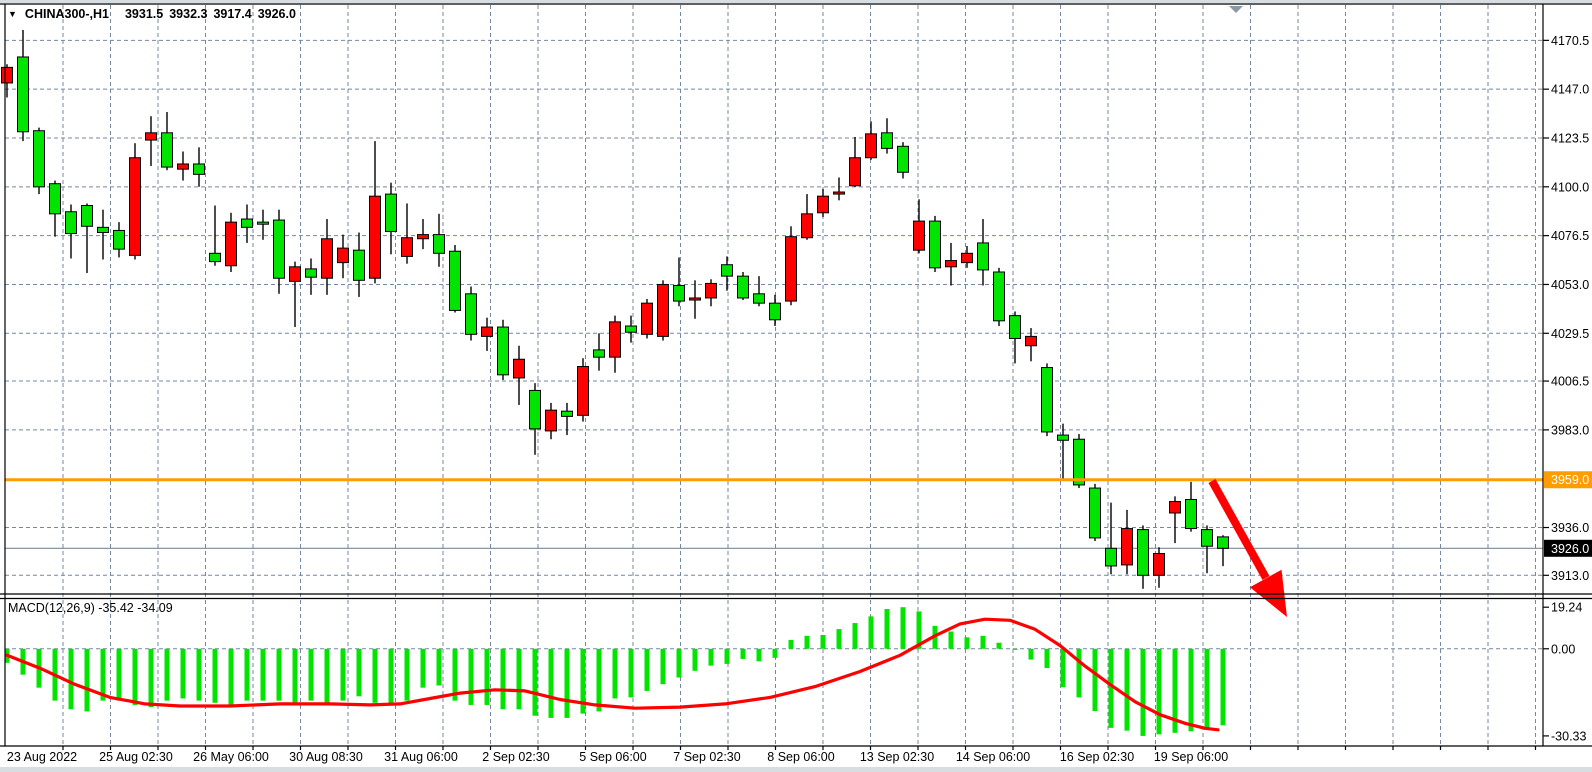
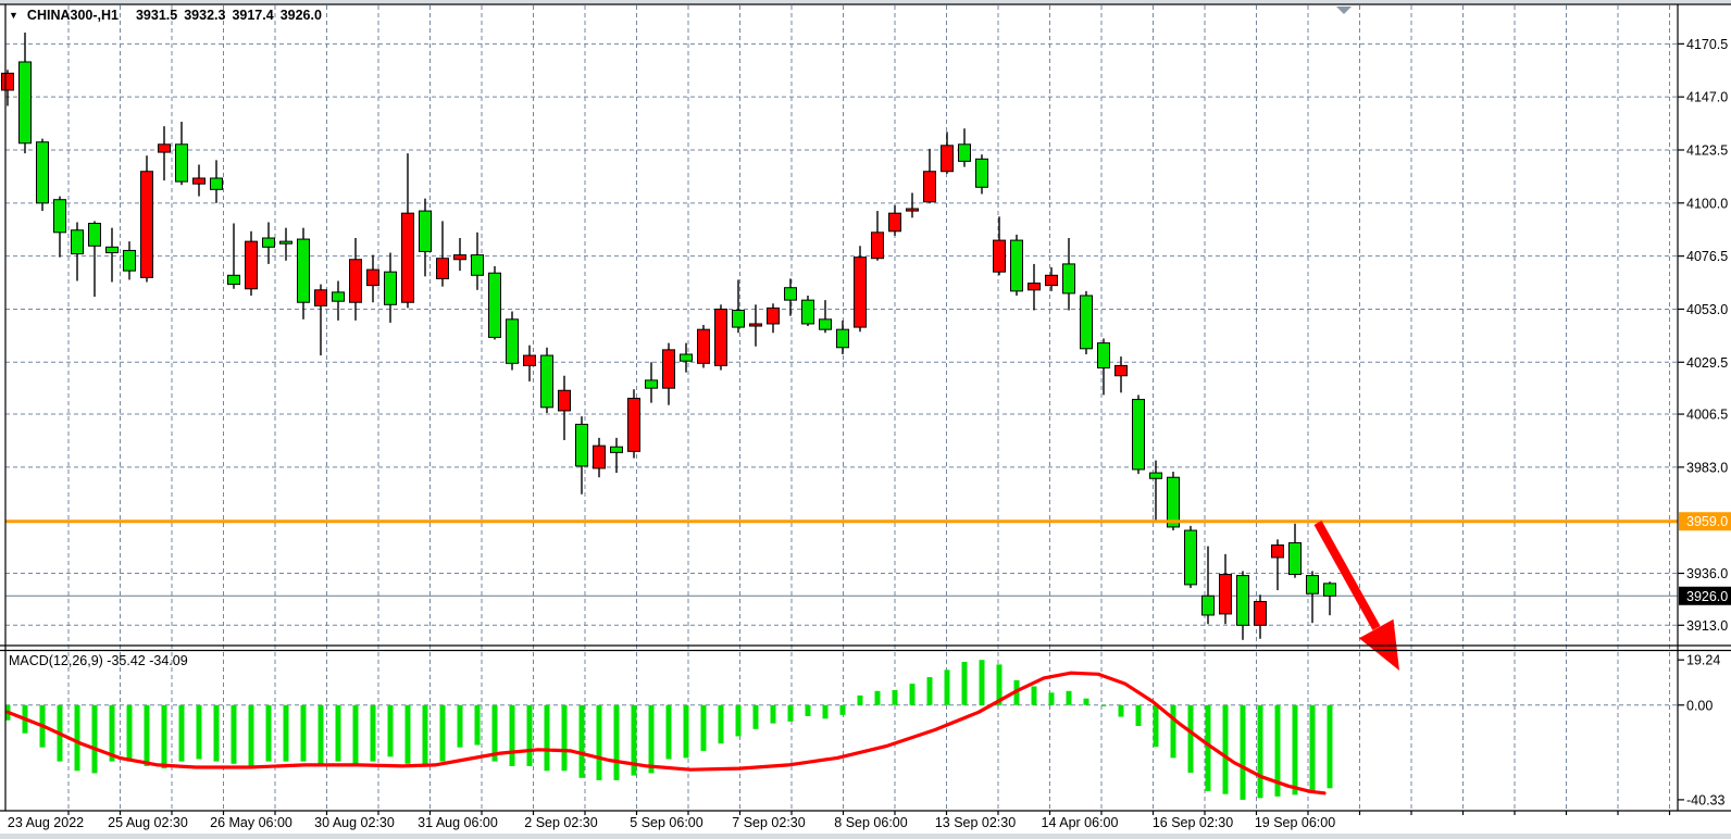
  4170.5
  4147.0
  4123.5
  4100.0
  4076.5
  4053.0
  4029.5
  4006.5
  3983.0
  3936.0
  3913.0
  19.24
  0.00
- -30.33
+ -40.33
  3959.0
  3926.0
  23 Aug 2022
  25 Aug 02:30
  26 May 06:00
- 30 Aug 08:30
+ 30 Aug 02:30
  31 Aug 06:00
  2 Sep 02:30
  5 Sep 06:00
  7 Sep 02:30
  8 Sep 06:00
  13 Sep 02:30
- 14 Sep 06:00
+ 14 Apr 06:00
  16 Sep 02:30
  19 Sep 06:00
  ▼
  CHINA300-,H1
  3931.5
  3932.3
  3917.4
  3926.0
  MACD(12,26,9) -35.42 -34.09
